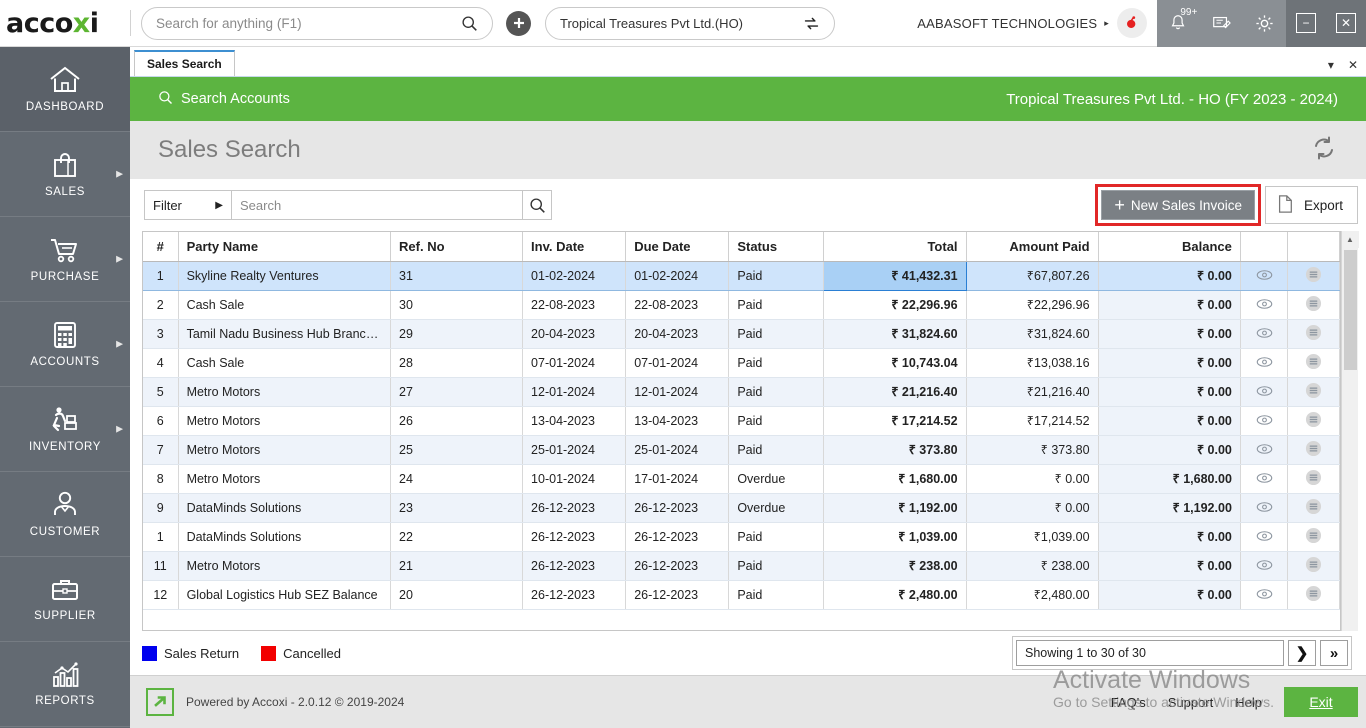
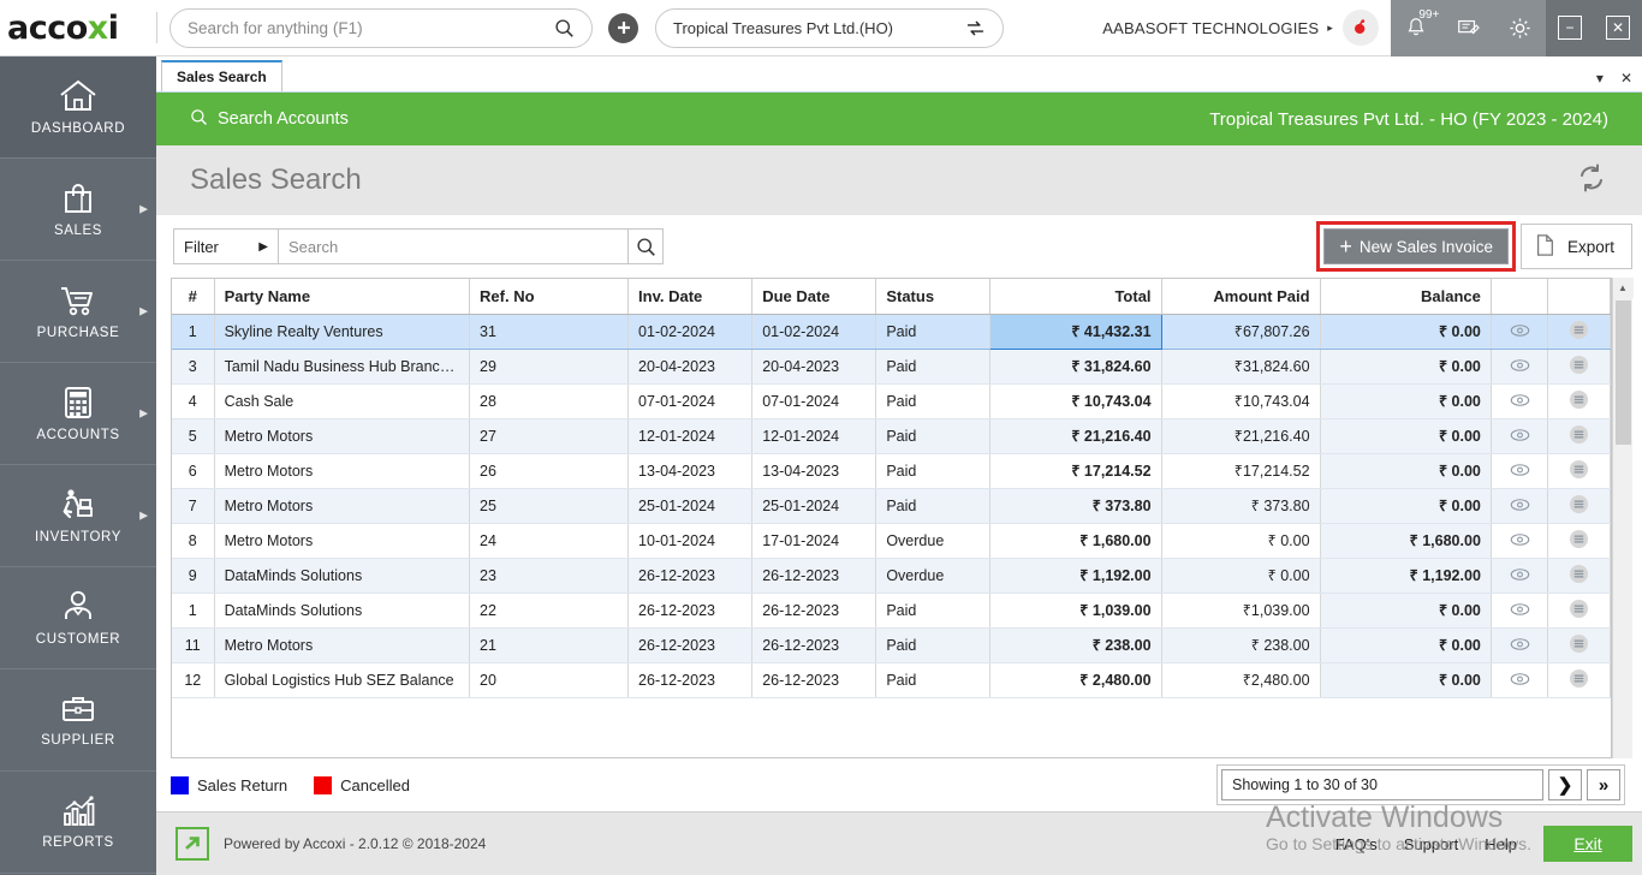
  accoxi
  Search for anything (F1)
  Tropical Treasures Pvt Ltd.(HO)
  AABASOFT TECHNOLOGIES
  ▸
  99+
  −
  ✕
  DASHBOARD
  SALES
  ▶
  PURCHASE
  ▶
  ACCOUNTS
  ▶
  INVENTORY
  ▶
  CUSTOMER
  SUPPLIER
  REPORTS
  Sales Search
  ▾
  ✕
  Search Accounts
  Tropical Treasures Pvt Ltd. - HO (FY 2023 - 2024)
  Sales Search
  Filter
  ▶
  Search
  +
  New Sales Invoice
  Export
  #	Party Name	Ref. No	Inv. Date	Due Date	Status	Total	Amount Paid	Balance
  1	Skyline Realty Ventures	31	01-02-2024	01-02-2024	Paid	₹ 41,432.31	₹67,807.26	₹ 0.00
- 2	Cash Sale	30	22-08-2023	22-08-2023	Paid	₹ 22,296.96	₹22,296.96	₹ 0.00
  3	Tamil Nadu Business Hub Branch (B	29	20-04-2023	20-04-2023	Paid	₹ 31,824.60	₹31,824.60	₹ 0.00
- 4	Cash Sale	28	07-01-2024	07-01-2024	Paid	₹ 10,743.04	₹13,038.16	₹ 0.00
+ 4	Cash Sale	28	07-01-2024	07-01-2024	Paid	₹ 10,743.04	₹10,743.04	₹ 0.00
  5	Metro Motors	27	12-01-2024	12-01-2024	Paid	₹ 21,216.40	₹21,216.40	₹ 0.00
  6	Metro Motors	26	13-04-2023	13-04-2023	Paid	₹ 17,214.52	₹17,214.52	₹ 0.00
  7	Metro Motors	25	25-01-2024	25-01-2024	Paid	₹ 373.80	₹ 373.80	₹ 0.00
  8	Metro Motors	24	10-01-2024	17-01-2024	Overdue	₹ 1,680.00	₹ 0.00	₹ 1,680.00
  9	DataMinds Solutions	23	26-12-2023	26-12-2023	Overdue	₹ 1,192.00	₹ 0.00	₹ 1,192.00
  1	DataMinds Solutions	22	26-12-2023	26-12-2023	Paid	₹ 1,039.00	₹1,039.00	₹ 0.00
  11	Metro Motors	21	26-12-2023	26-12-2023	Paid	₹ 238.00	₹ 238.00	₹ 0.00
  12	Global Logistics Hub SEZ Balance	20	26-12-2023	26-12-2023	Paid	₹ 2,480.00	₹2,480.00	₹ 0.00
  ▲
  Sales Return
  Cancelled
  Showing 1 to 30 of 30
  ❯
  »
- Powered by Accoxi - 2.0.12 © 2019-2024
+ Powered by Accoxi - 2.0.12 © 2018-2024
  FAQ's
  Support
  Help
  Exit
  Activate Windows
  Go to Settings to activate Windows.
